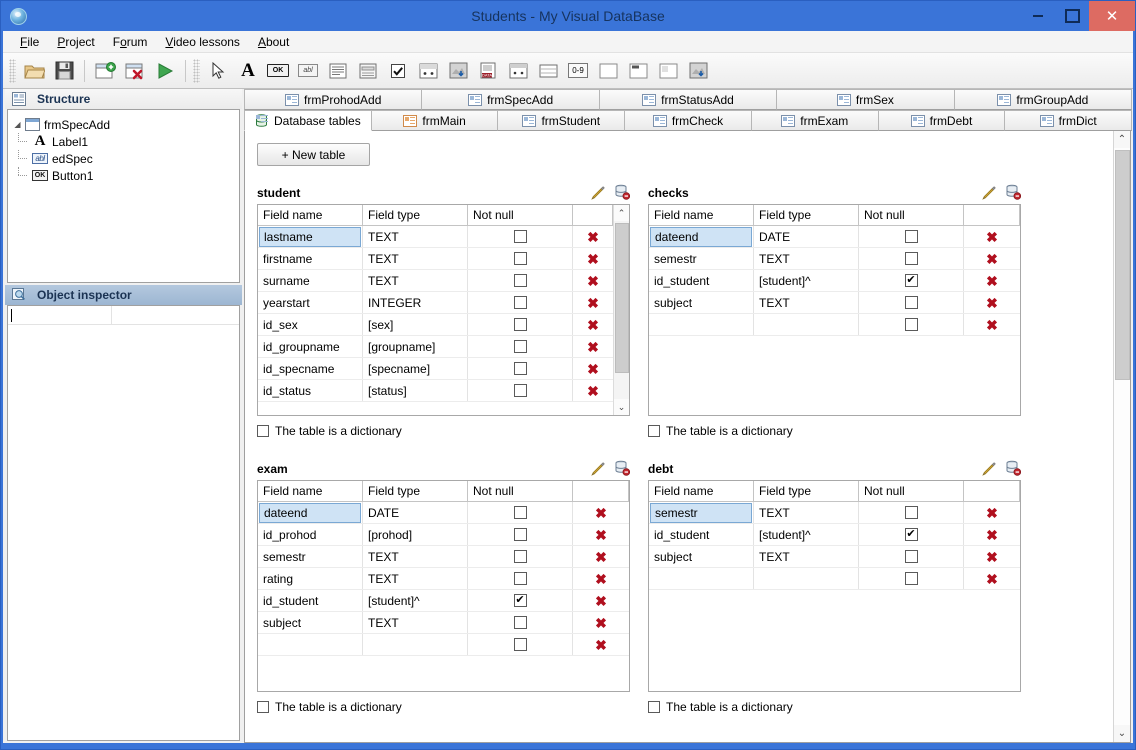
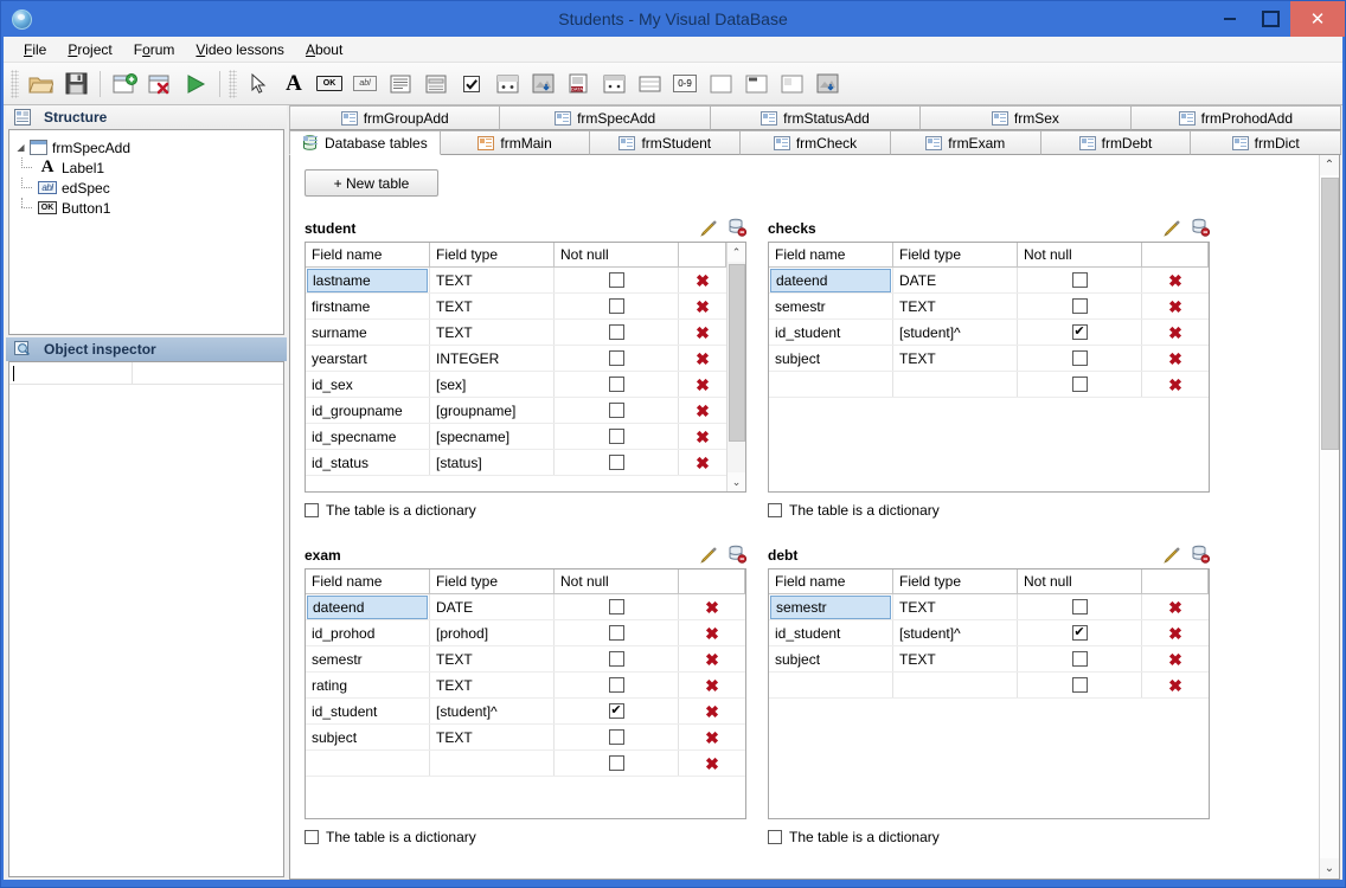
  Students - My Visual DataBase
  ✕
  File
  Project
  Forum
  Video lessons
  About
  A
  0-9
  Structure
  ◢
  frmSpecAdd
  A
  Label1
  abl
  edSpec
  Button1
  Object inspector
- frmProhodAdd
+ frmGroupAdd
  frmSpecAdd
  frmStatusAdd
  frmSex
- frmGroupAdd
+ frmProhodAdd
  Database tables
  frmMain
  frmStudent
  frmCheck
  frmExam
  frmDebt
  frmDict
  + New table
  student
  Field name
  Field type
  Not null
  lastname
  TEXT
  ✖
  firstname
  TEXT
  ✖
  surname
  TEXT
  ✖
  yearstart
  INTEGER
  ✖
  id_sex
  [sex]
  ✖
  id_groupname
  [groupname]
  ✖
  id_specname
  [specname]
  ✖
  id_status
  [status]
  ✖
  ⌃
  ⌄
  The table is a dictionary
  checks
  Field name
  Field type
  Not null
  dateend
  DATE
  ✖
  semestr
  TEXT
  ✖
  id_student
  [student]^
  ✔
  ✖
  subject
  TEXT
  ✖
  ✖
  The table is a dictionary
  exam
  Field name
  Field type
  Not null
  dateend
  DATE
  ✖
  id_prohod
  [prohod]
  ✖
  semestr
  TEXT
  ✖
  rating
  TEXT
  ✖
  id_student
  [student]^
  ✔
  ✖
  subject
  TEXT
  ✖
  ✖
  The table is a dictionary
  debt
  Field name
  Field type
  Not null
  semestr
  TEXT
  ✖
  id_student
  [student]^
  ✔
  ✖
  subject
  TEXT
  ✖
  ✖
  The table is a dictionary
  ⌃
  ⌄
